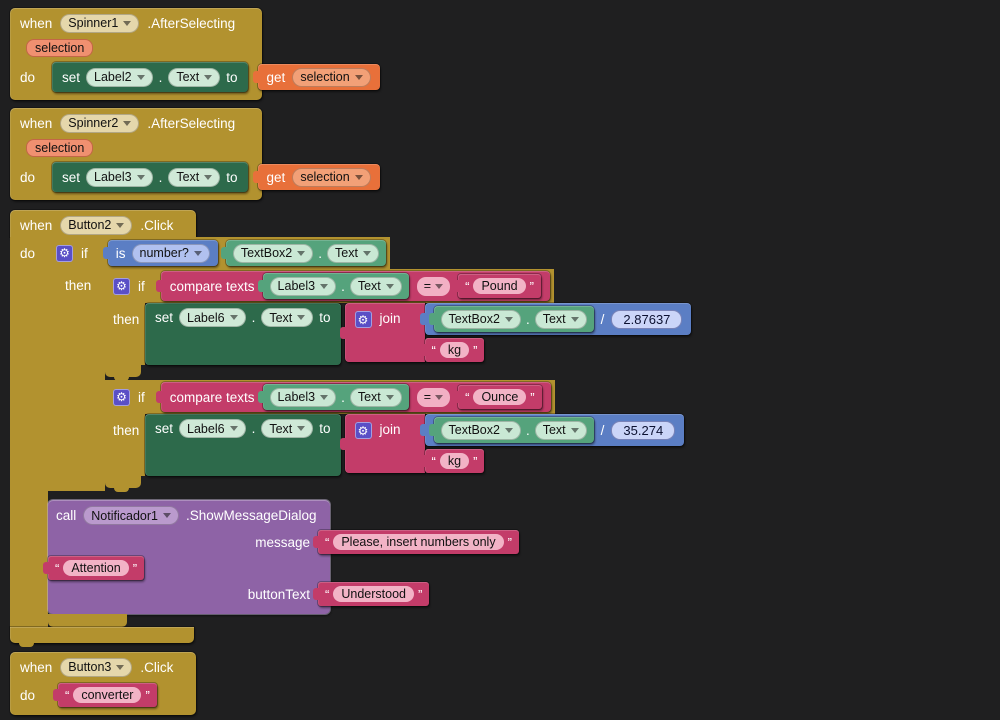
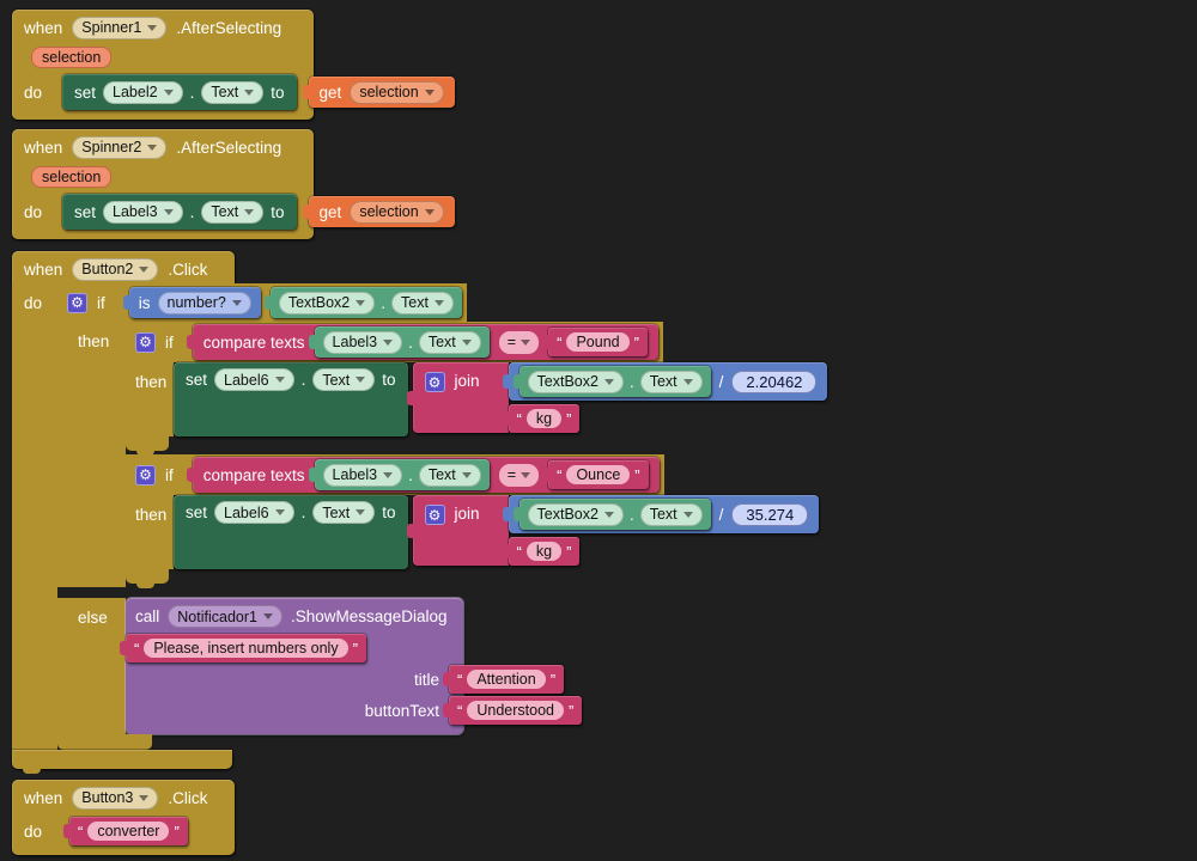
  when
  Spinner1
  .AfterSelecting
  selection
  do
  set
  Label2
  .
  Text
  to
  get
  selection
  when
  Spinner2
  .AfterSelecting
  selection
  do
  set
  Label3
  .
  Text
  to
  get
  selection
  when
  Button2
  .Click
  do
  ⚙
  if
  is
  number?
  TextBox2
  .
  Text
  then
  ⚙
  if
  compare texts
  Label3
  .
  Text
  =
  “
  Pound
  ”
  then
  set
  Label6
  .
  Text
  to
  ⚙
  join
  TextBox2
  .
  Text
  /
- 2.87637
+ 2.20462
  “
  kg
  ”
  ⚙
  if
  compare texts
  Label3
  .
  Text
  =
  “
  Ounce
  ”
  then
  set
  Label6
  .
  Text
  to
  ⚙
  join
  TextBox2
  .
  Text
  /
  35.274
  “
  kg
  ”
+ else
  call
  Notificador1
  .ShowMessageDialog
- message
  “
  Please, insert numbers only
  ”
+ title
  “
  Attention
  ”
  buttonText
  “
  Understood
  ”
  when
  Button3
  .Click
  do
  “
  converter
  ”
